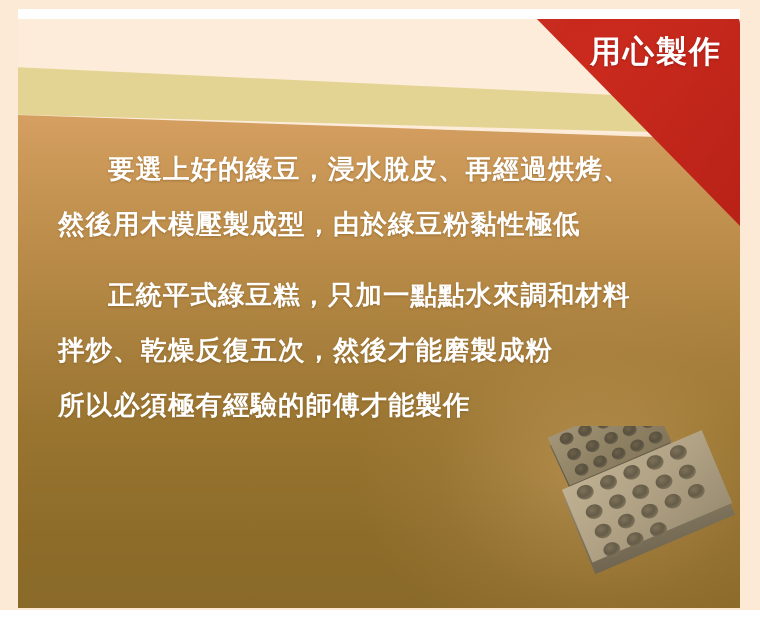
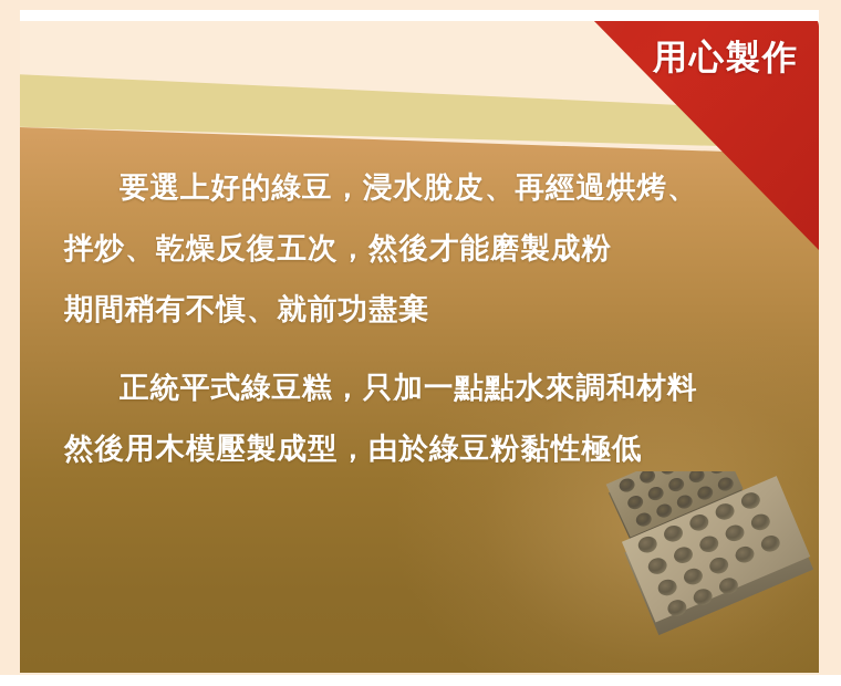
  用心製作
  要選上好的綠豆，浸水脫皮、再經過烘烤、
- 然後用木模壓製成型，由於綠豆粉黏性極低
+ 拌炒、乾燥反復五次，然後才能磨製成粉
+ 期間稍有不慎、就前功盡棄
  正統平式綠豆糕，只加一點點水來調和材料
- 拌炒、乾燥反復五次，然後才能磨製成粉
+ 然後用木模壓製成型，由於綠豆粉黏性極低
- 所以必須極有經驗的師傅才能製作
